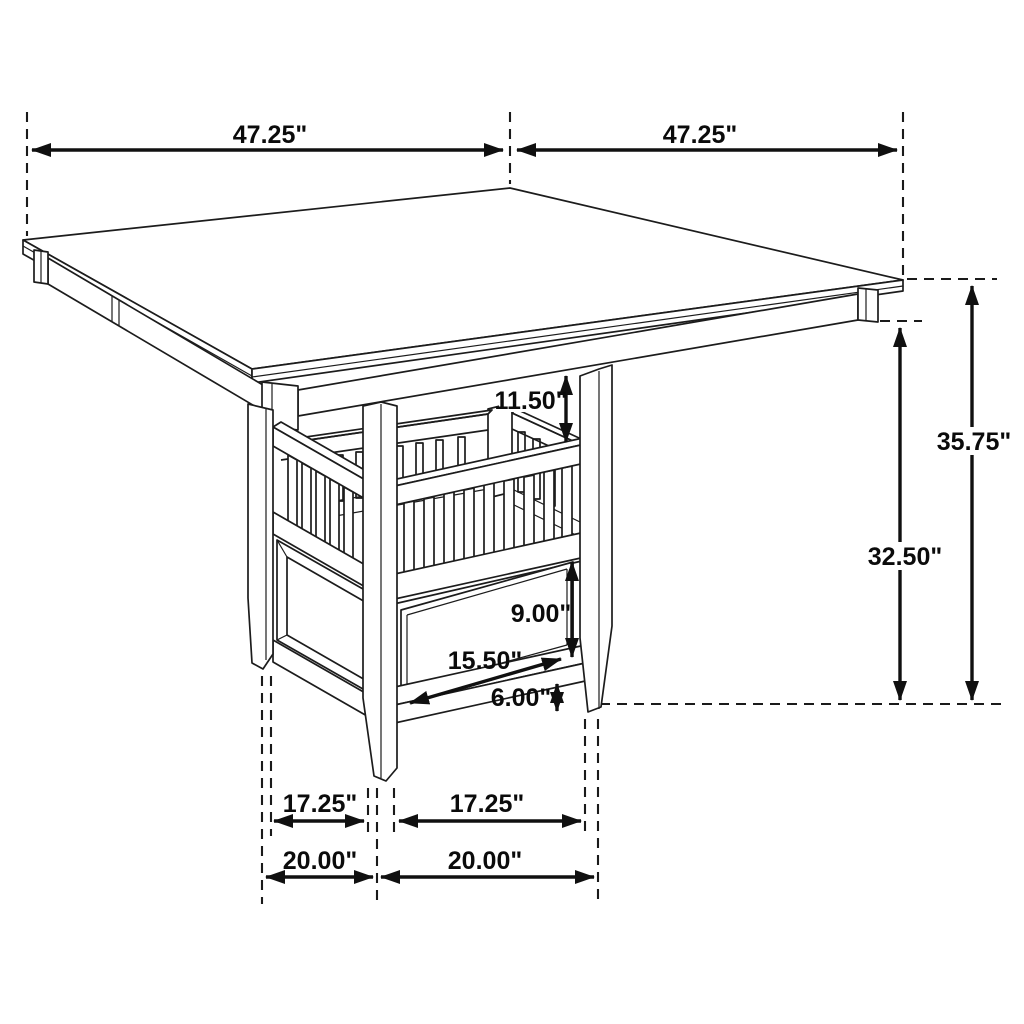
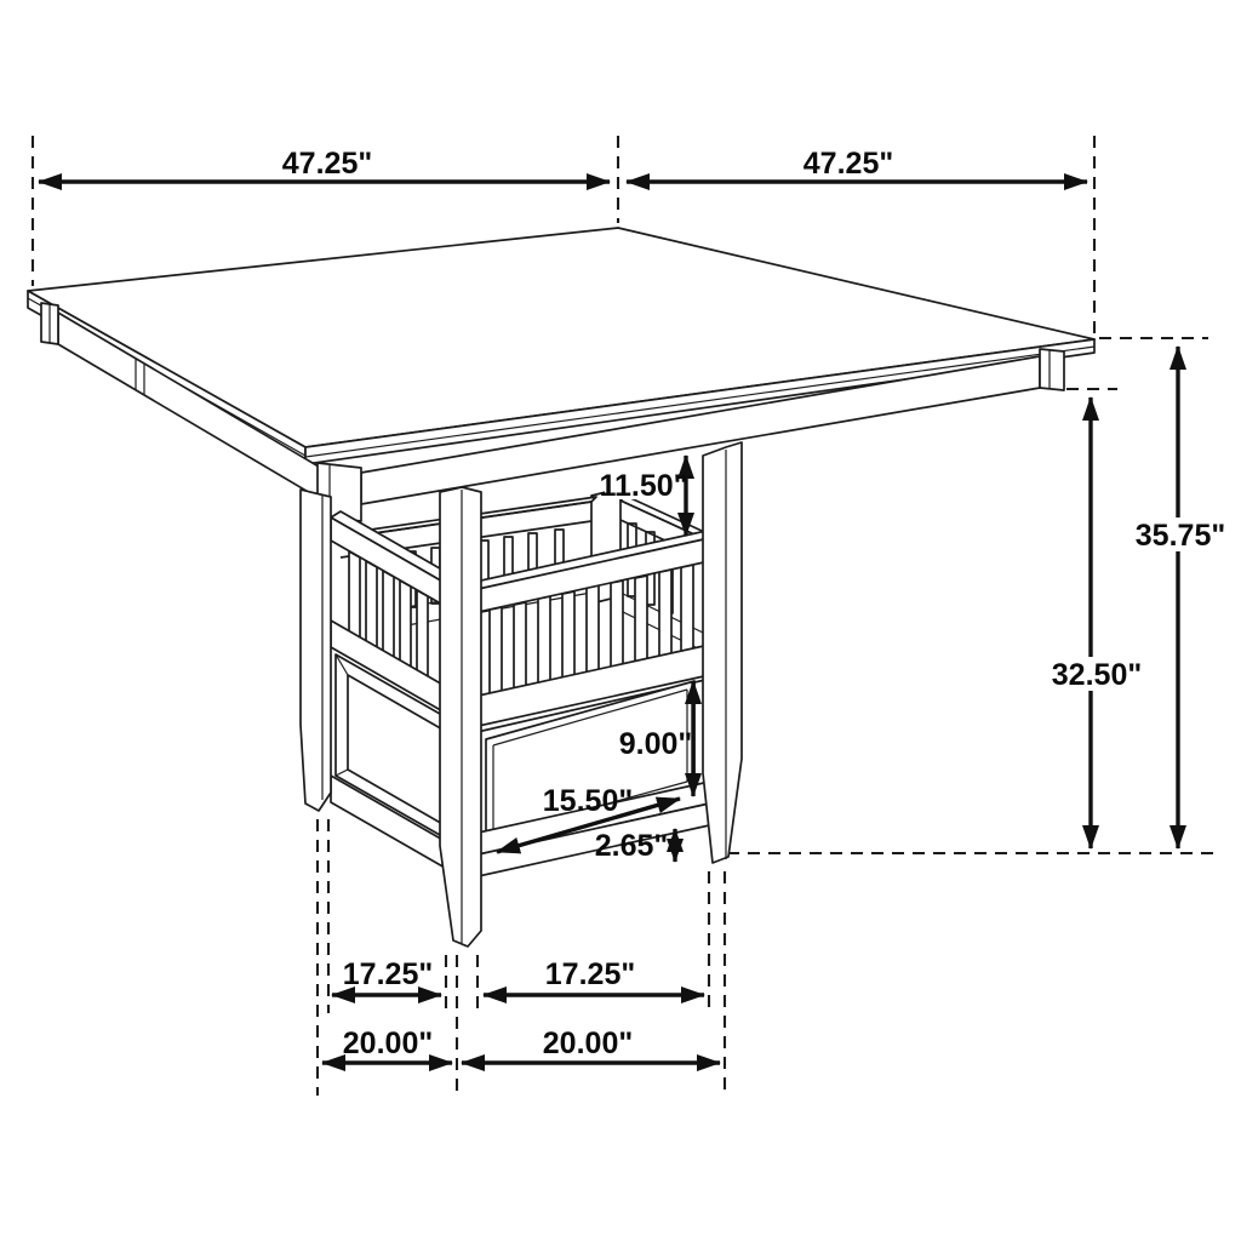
  47.25"
  47.25"
  35.75"
  32.50"
  11.50"
  9.00"
  15.50"
- 6.00"
+ 2.65"
  17.25"
  17.25"
  20.00"
  20.00"
